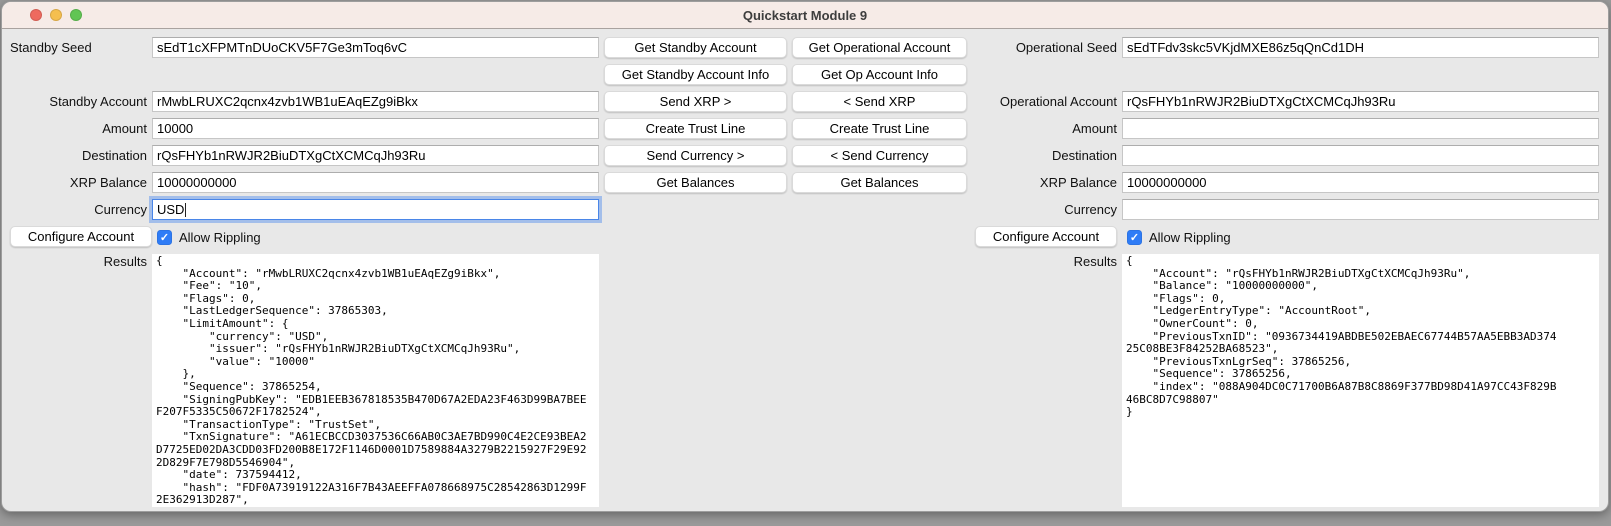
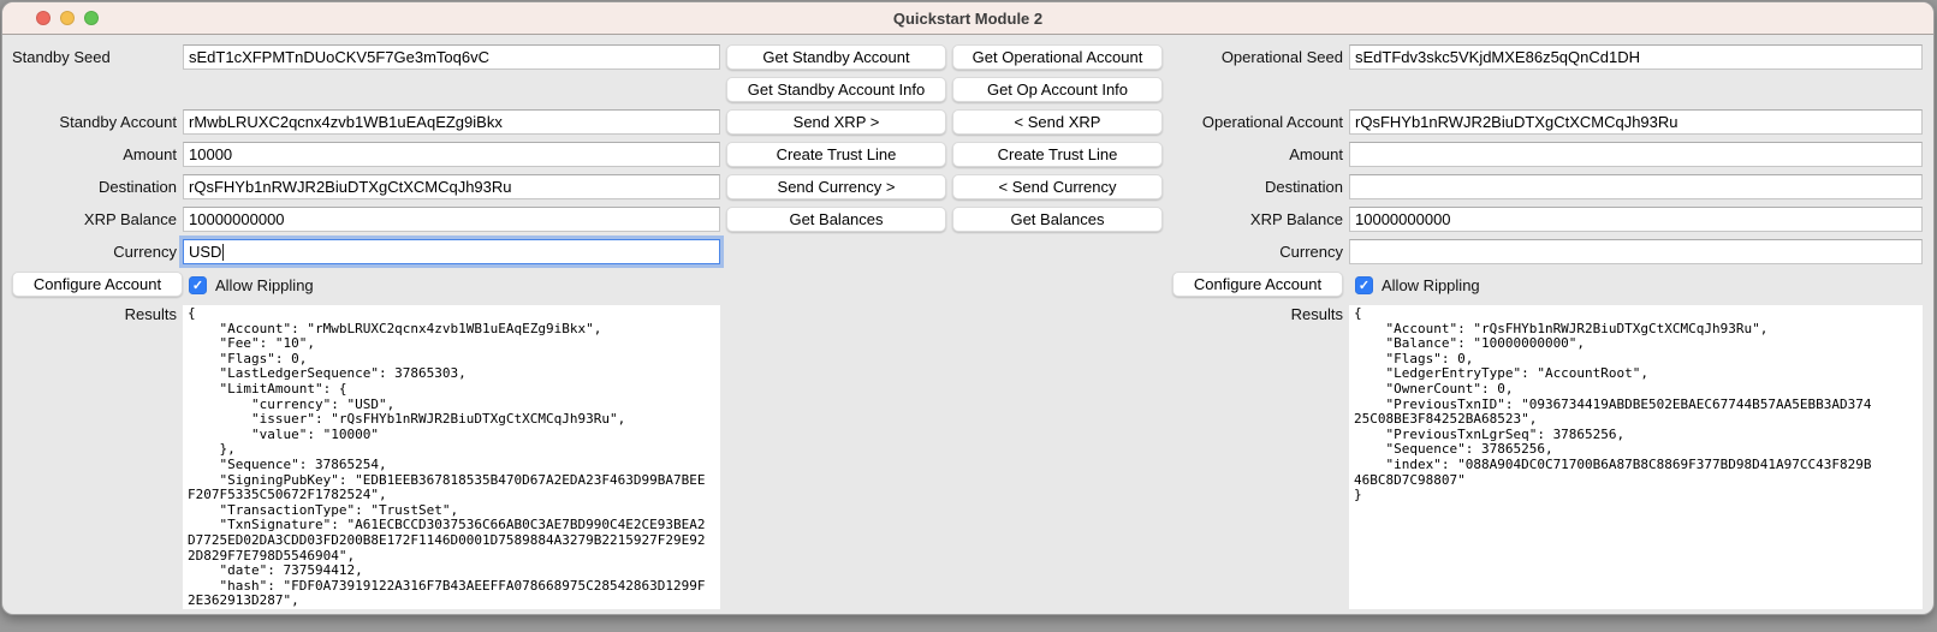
- Quickstart Module 9
+ Quickstart Module 2
  Standby Seed
  sEdT1cXFPMTnDUoCKV5F7Ge3mToq6vC
  Get Standby Account
  Get Operational Account
  Operational Seed
  sEdTFdv3skc5VKjdMXE86z5qQnCd1DH
  Get Standby Account Info
  Get Op Account Info
  Standby Account
  rMwbLRUXC2qcnx4zvb1WB1uEAqEZg9iBkx
  Send XRP >
  < Send XRP
  Operational Account
  rQsFHYb1nRWJR2BiuDTXgCtXCMCqJh93Ru
  Amount
  10000
  Create Trust Line
  Create Trust Line
  Amount
  Destination
  rQsFHYb1nRWJR2BiuDTXgCtXCMCqJh93Ru
  Send Currency >
  < Send Currency
  Destination
  XRP Balance
  10000000000
  Get Balances
  Get Balances
  XRP Balance
  10000000000
  Currency
  USD
  Currency
  Configure Account
  ✓
  Allow Rippling
  Configure Account
  ✓
  Allow Rippling
  Results
  {
  "Account": "rMwbLRUXC2qcnx4zvb1WB1uEAqEZg9iBkx",
  "Fee": "10",
  "Flags": 0,
  "LastLedgerSequence": 37865303,
  "LimitAmount": {
  "currency": "USD",
  "issuer": "rQsFHYb1nRWJR2BiuDTXgCtXCMCqJh93Ru",
  "value": "10000"
  },
  "Sequence": 37865254,
  "SigningPubKey": "EDB1EEB367818535B470D67A2EDA23F463D99BA7BEE
  F207F5335C50672F1782524",
  "TransactionType": "TrustSet",
  "TxnSignature": "A61ECBCCD3037536C66AB0C3AE7BD990C4E2CE93BEA2
  D7725ED02DA3CDD03FD200B8E172F1146D0001D7589884A3279B2215927F29E92
  2D829F7E798D5546904",
  "date": 737594412,
  "hash": "FDF0A73919122A316F7B43AEEFFA078668975C28542863D1299F
  2E362913D287",
  Results
  {
  "Account": "rQsFHYb1nRWJR2BiuDTXgCtXCMCqJh93Ru",
  "Balance": "10000000000",
  "Flags": 0,
  "LedgerEntryType": "AccountRoot",
  "OwnerCount": 0,
  "PreviousTxnID": "0936734419ABDBE502EBAEC67744B57AA5EBB3AD374
  25C08BE3F84252BA68523",
  "PreviousTxnLgrSeq": 37865256,
  "Sequence": 37865256,
  "index": "088A904DC0C71700B6A87B8C8869F377BD98D41A97CC43F829B
  46BC8D7C98807"
  }
